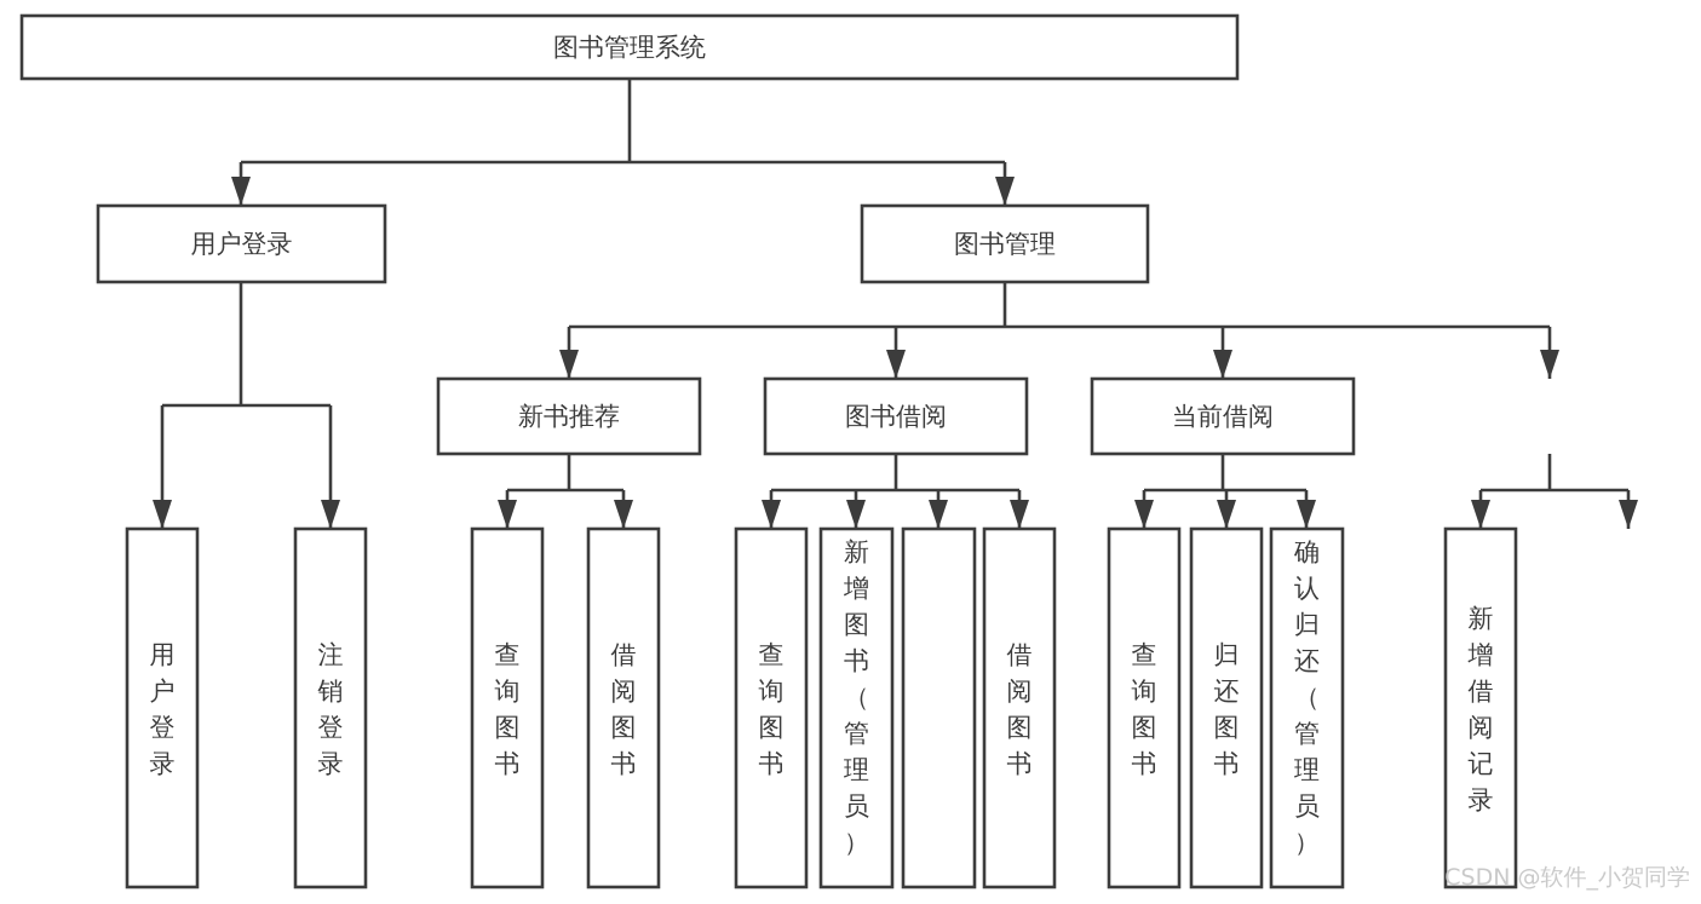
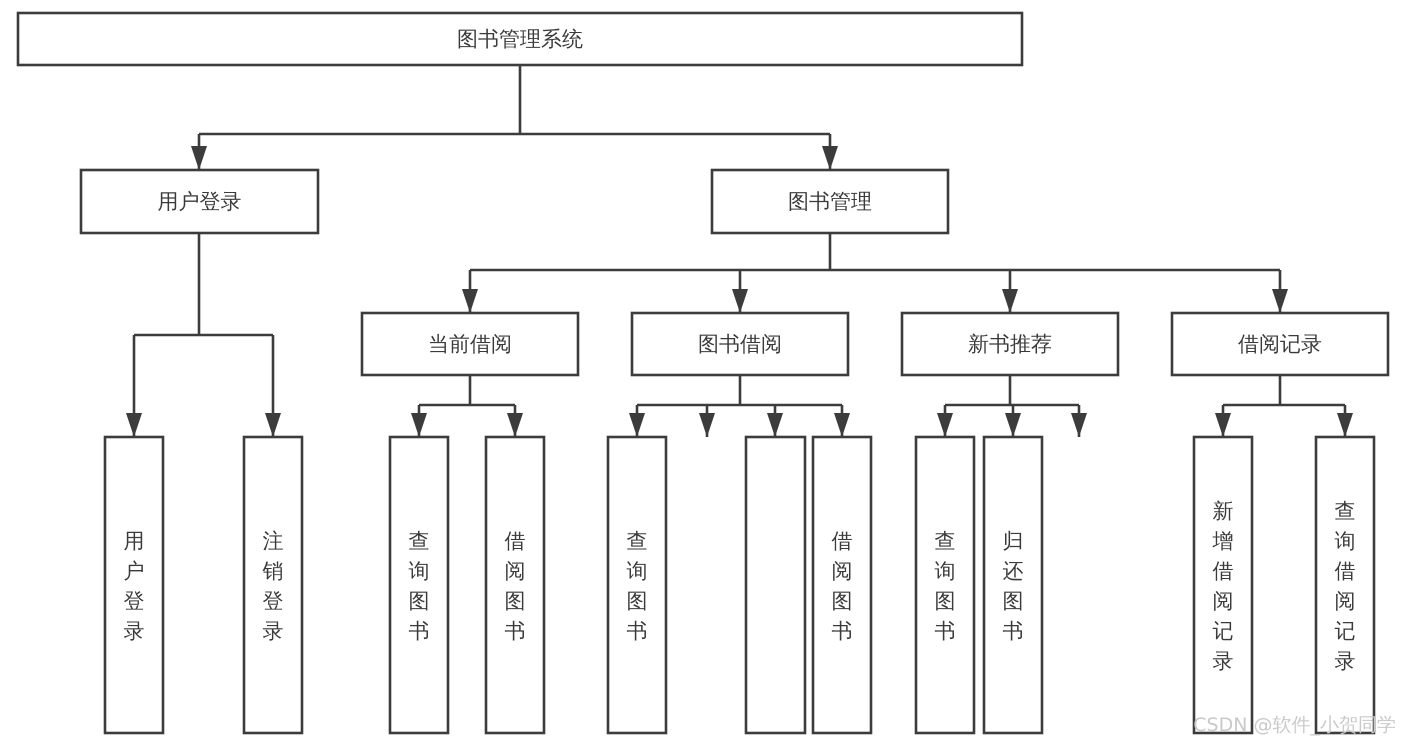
  图书管理系统
  用户登录
  图书管理
- 新书推荐
+ 当前借阅
  图书借阅
- 当前借阅
+ 新书推荐
+ 借阅记录
  用户登录
  注销登录
  查询图书
  借阅图书
  查询图书
- 新增图书（管理员）
  借阅图书
  查询图书
  归还图书
- 确认归还（管理员）
  新增借阅记录
+ 查询借阅记录
  CSDN @软件_小贺同学
